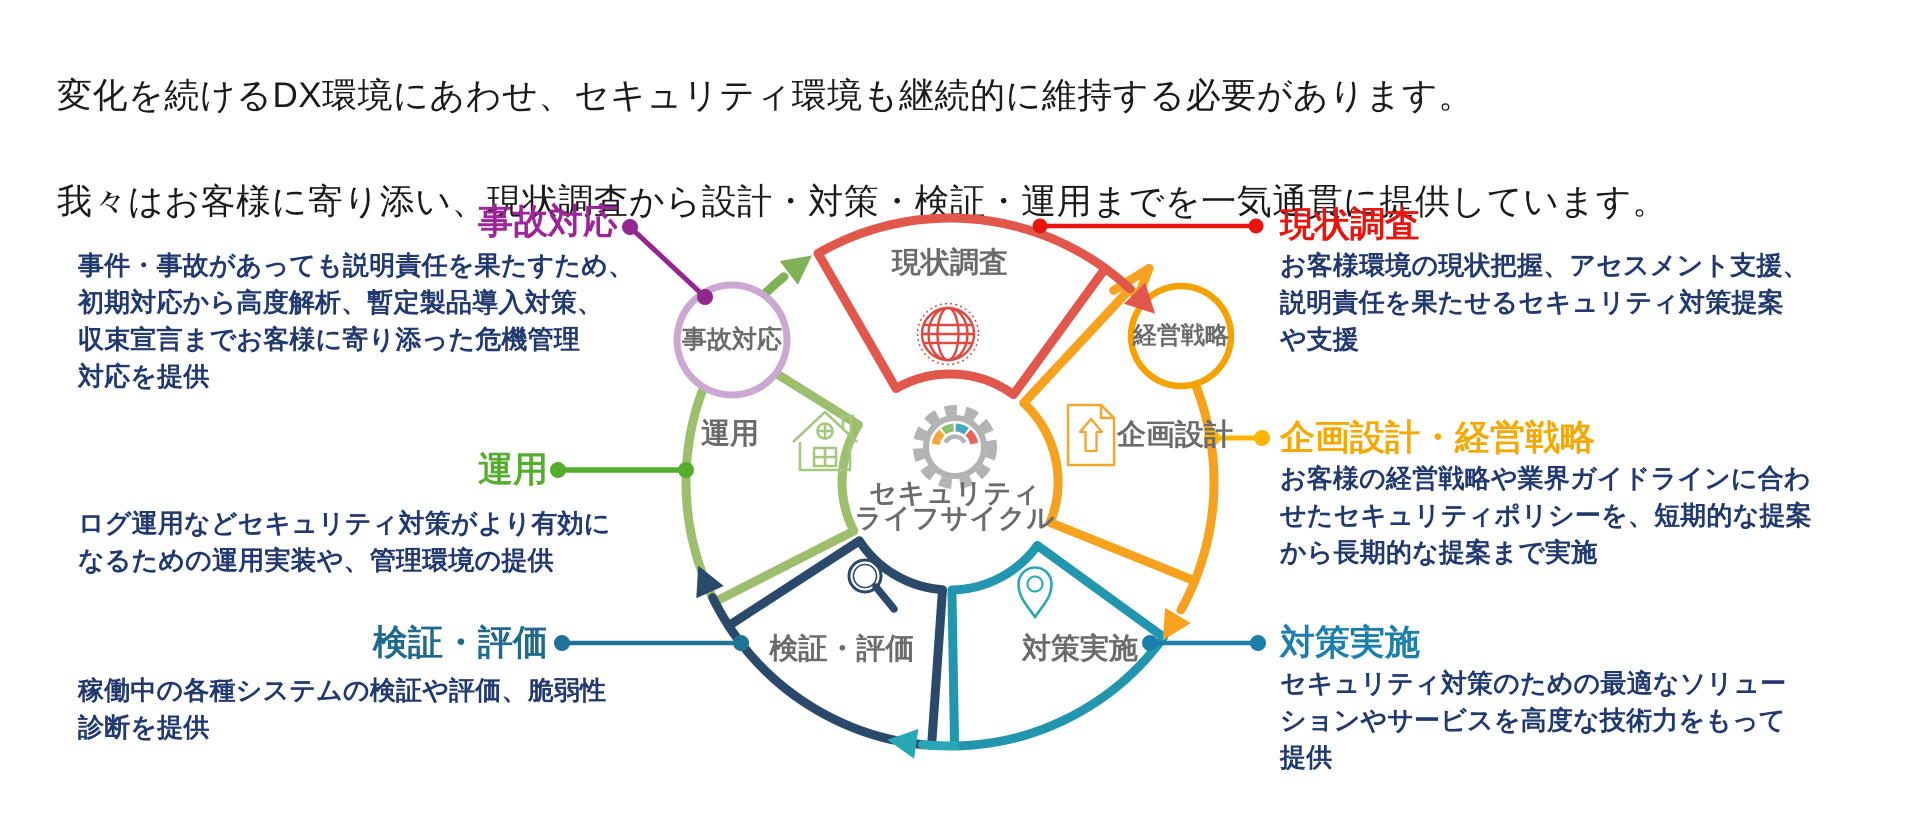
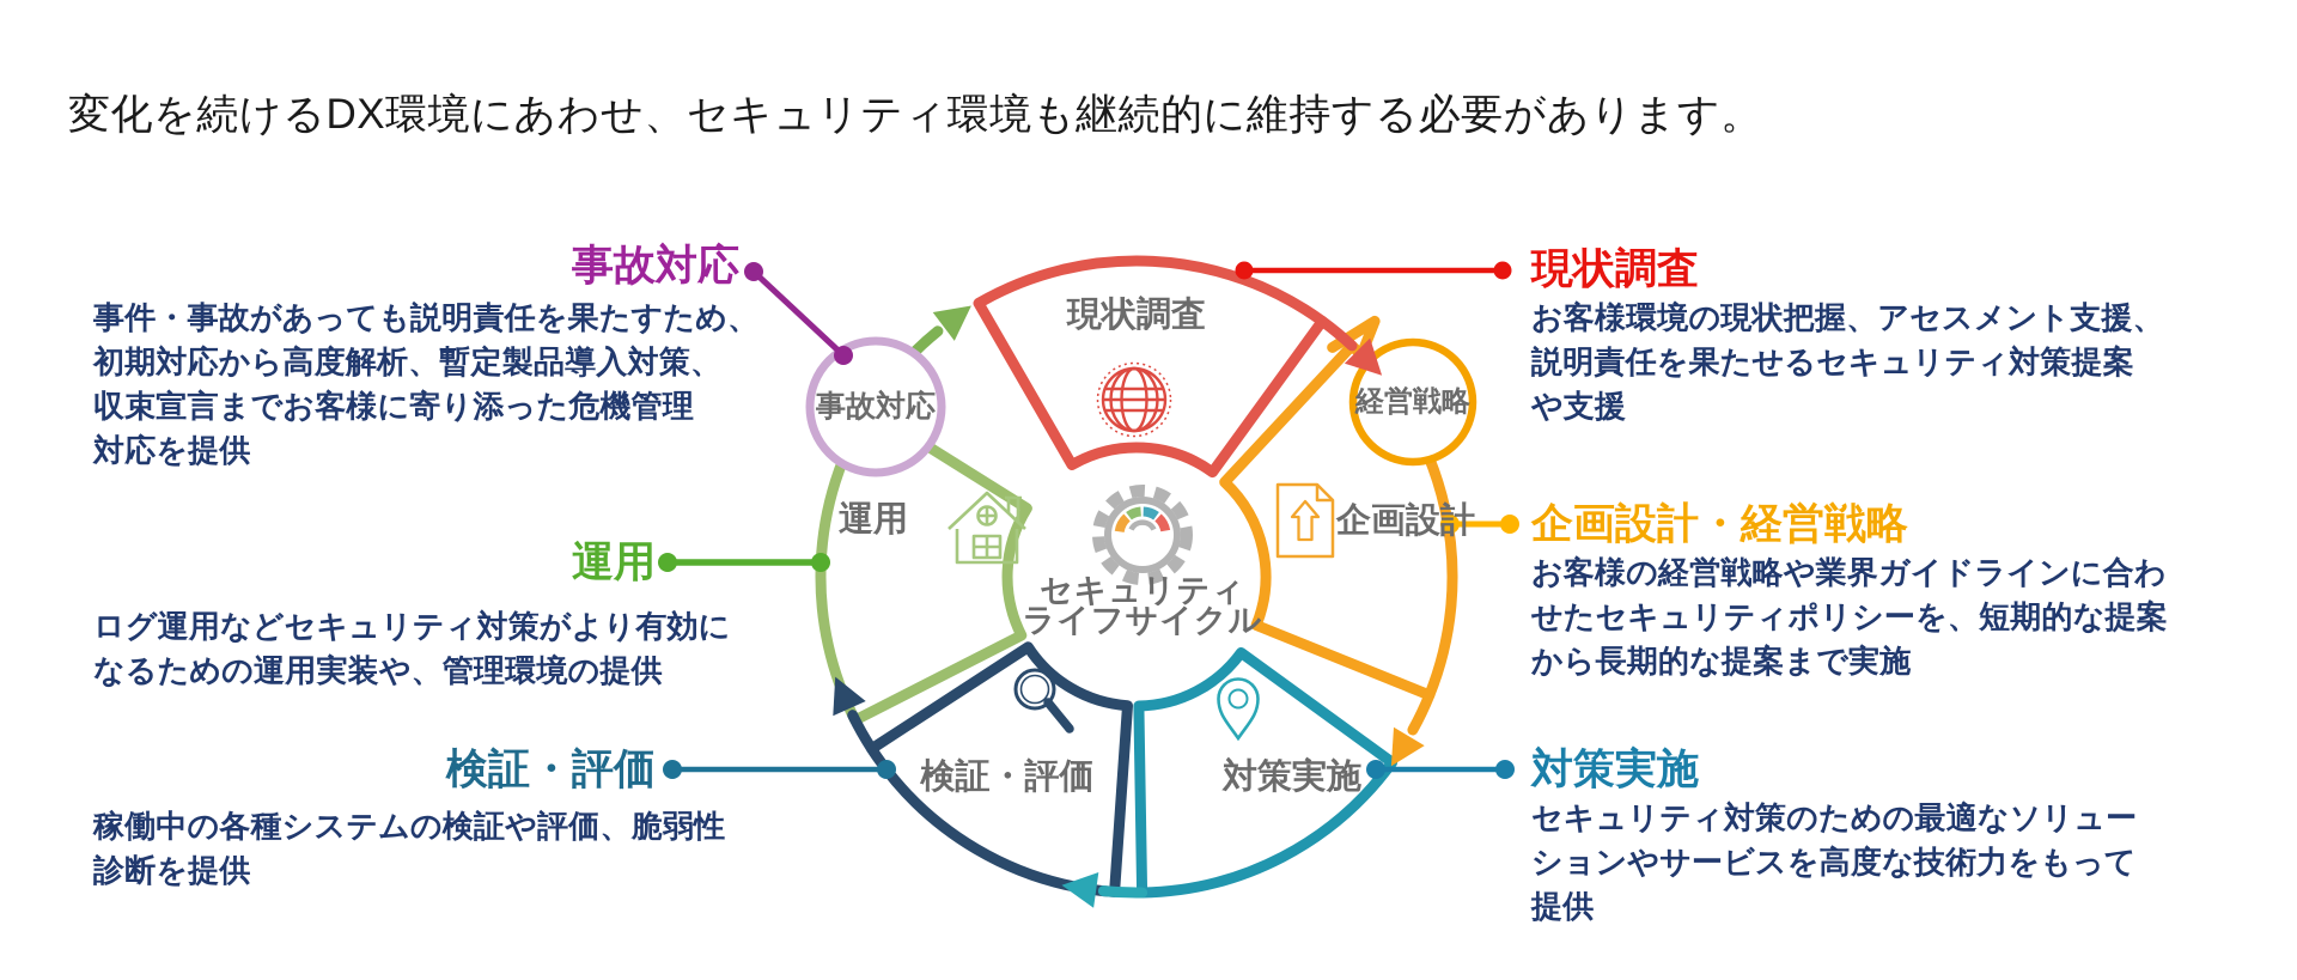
  変化を続けるDX環境にあわせ、セキュリティ環境も継続的に維持する必要があります。
- 我々はお客様に寄り添い、現状調査から設計・対策・検証・運用までを一気通貫に提供しています。
  事故対応
  事件・事故があっても説明責任を果たすため、
  初期対応から高度解析、暫定製品導入対策、
  収束宣言までお客様に寄り添った危機管理
  対応を提供
  運用
  ログ運用などセキュリティ対策がより有効に
  なるための運用実装や、管理環境の提供
  検証・評価
  稼働中の各種システムの検証や評価、脆弱性
  診断を提供
  現状調査
  お客様環境の現状把握、アセスメント支援、
  説明責任を果たせるセキュリティ対策提案
  や支援
  企画設計・経営戦略
  お客様の経営戦略や業界ガイドラインに合わ
  せたセキュリティポリシーを、短期的な提案
  から長期的な提案まで実施
  対策実施
  セキュリティ対策のための最適なソリュー
  ションやサービスを高度な技術力をもって
  提供
  現状調査
  企画設計
  対策実施
  検証・評価
  運用
  事故対応
  経営戦略
  セキュリティ
  ライフサイクル
